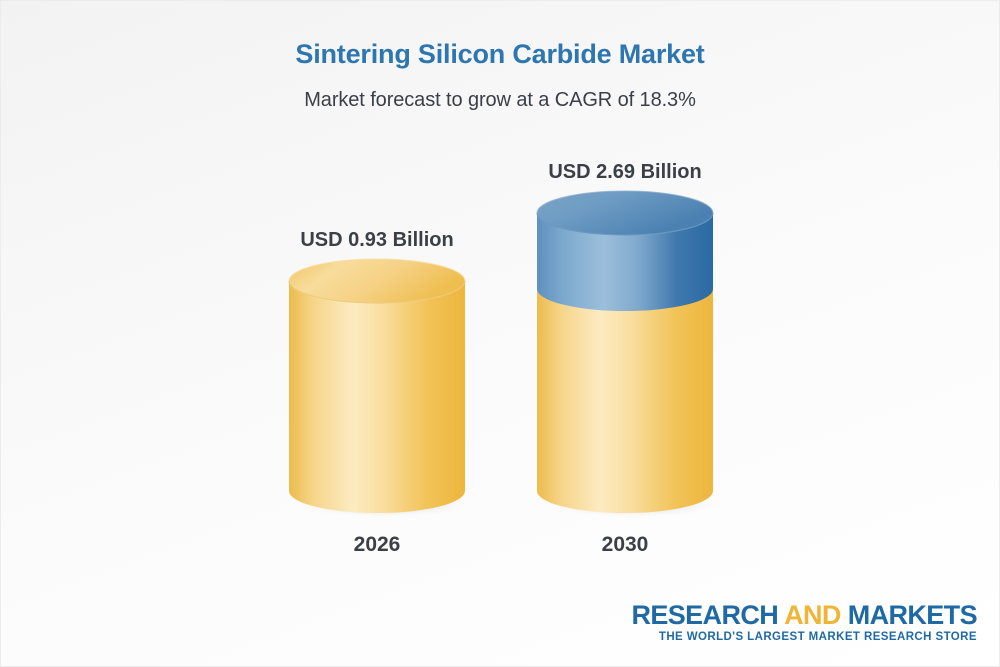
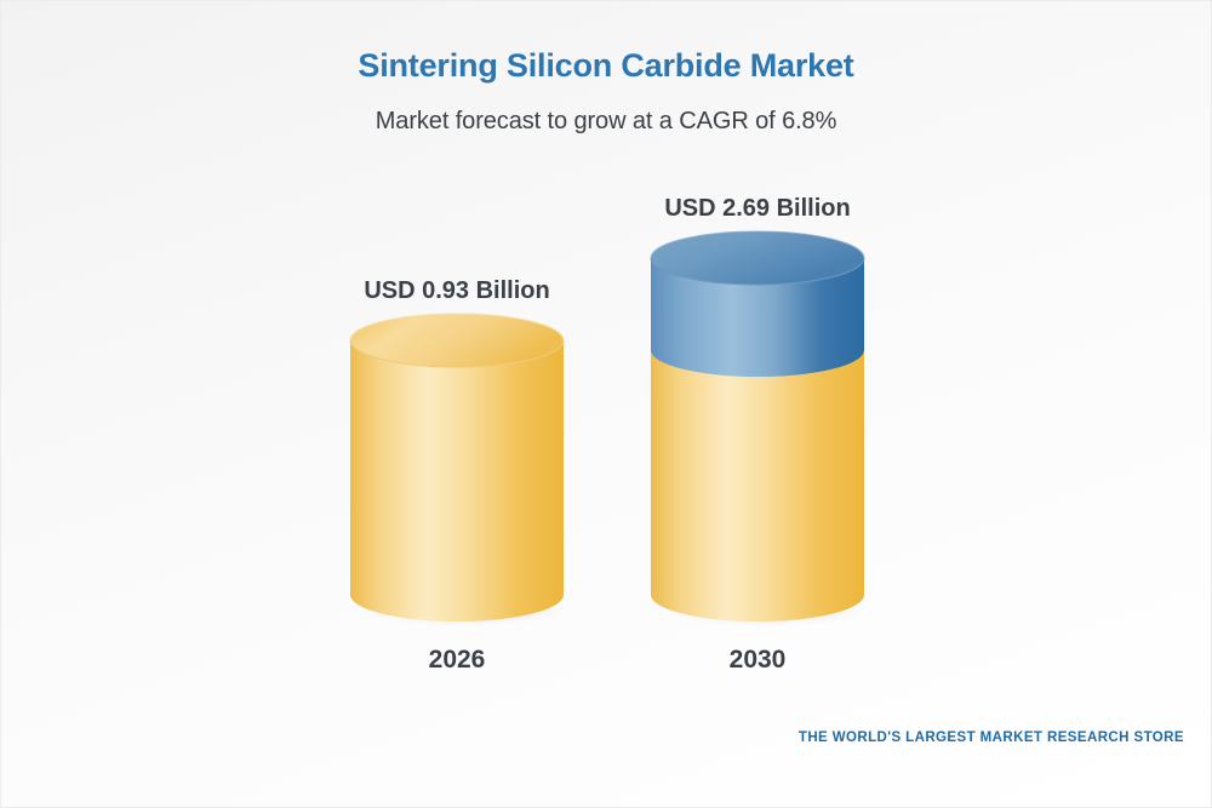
  Sintering Silicon Carbide Market
- Market forecast to grow at a CAGR of 18.3%
+ Market forecast to grow at a CAGR of 6.8%
  USD 0.93 Billion
  USD 2.69 Billion
  2026
  2030
- RESEARCH AND MARKETS
  THE WORLD'S LARGEST MARKET RESEARCH STORE
